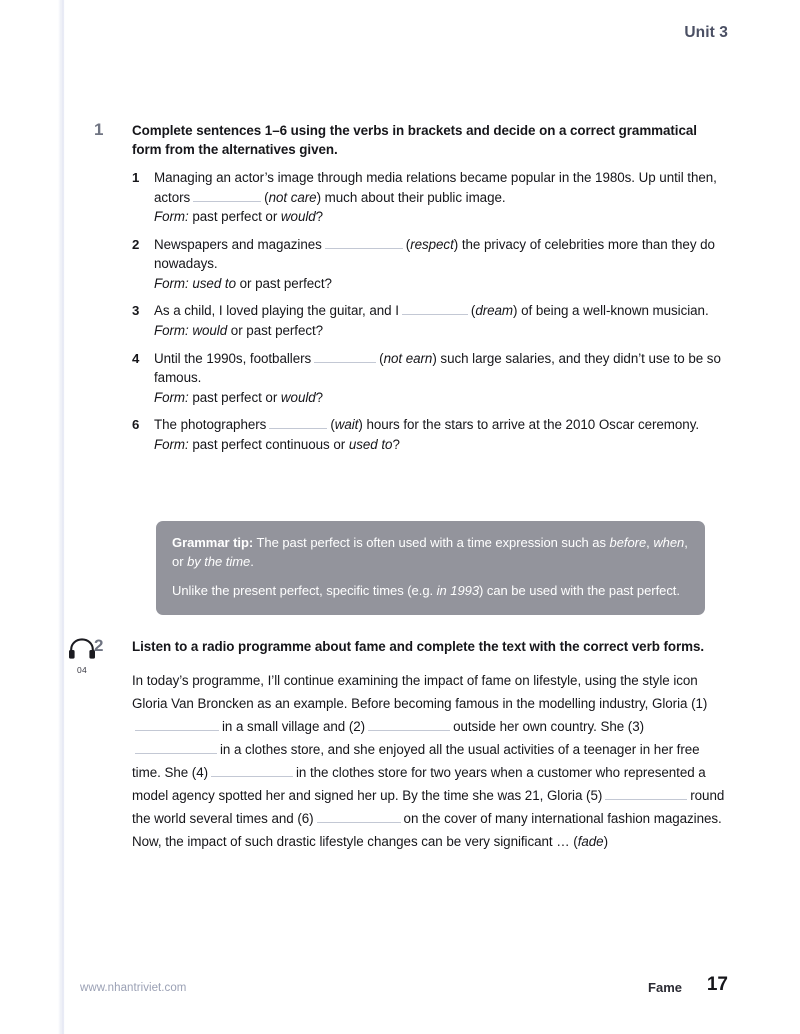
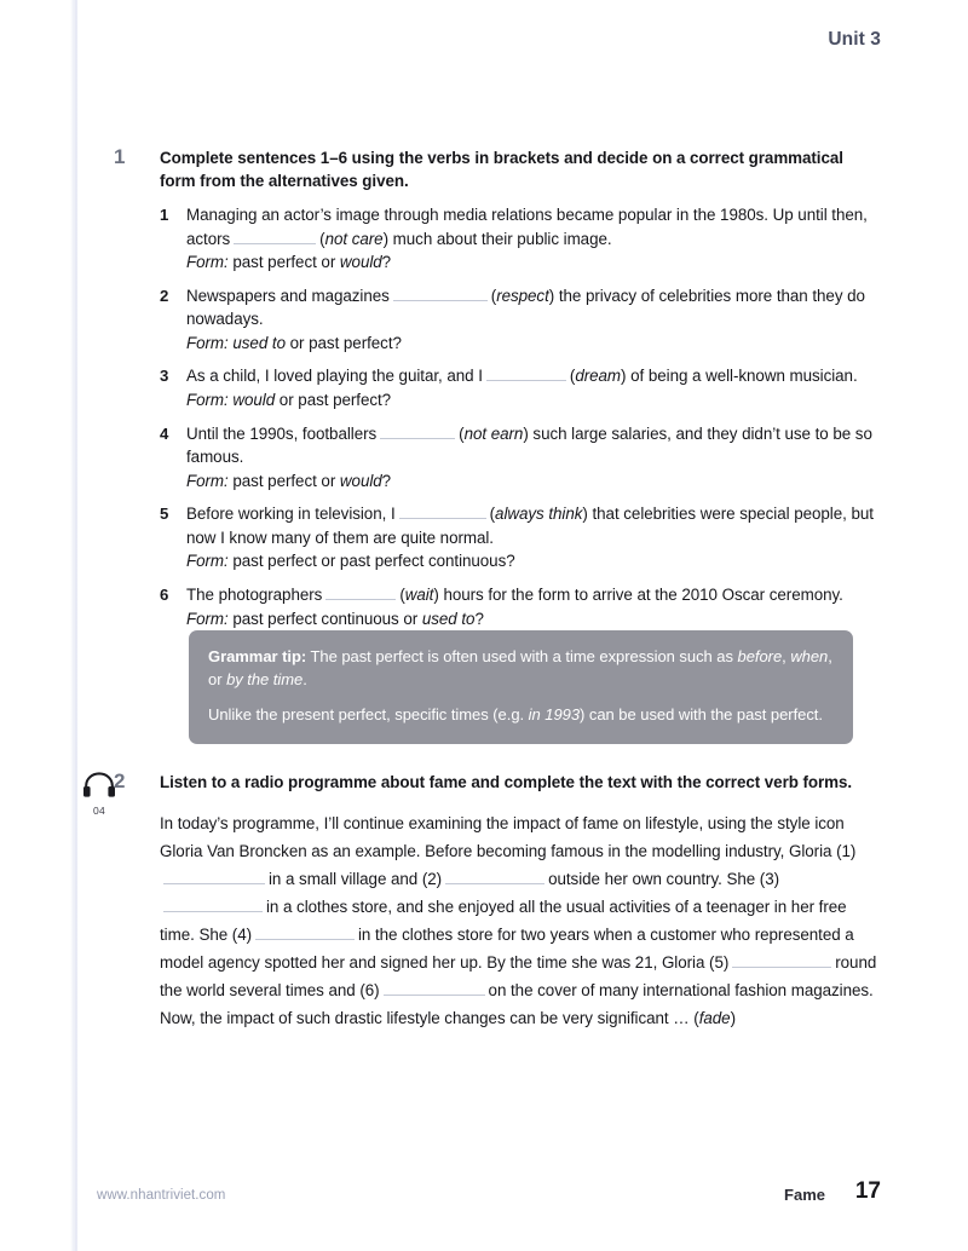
  Unit 3
  1
  Complete sentences 1–6 using the verbs in brackets and decide on a correct grammatical form from the alternatives given.
  1
  Managing an actor’s image through media relations became popular in the 1980s. Up until then, actors (not care) much about their public image.
  Form: past perfect or would?
  2
  Newspapers and magazines (respect) the privacy of celebrities more than they do nowadays.
  Form: used to or past perfect?
  3
  As a child, I loved playing the guitar, and I (dream) of being a well-known musician.
  Form: would or past perfect?
  4
  Until the 1990s, footballers (not earn) such large salaries, and they didn’t use to be so famous.
  Form: past perfect or would?
+ 5
+ Before working in television, I (always think) that celebrities were special people, but now I know many of them are quite normal.
+ Form: past perfect or past perfect continuous?
  6
- The photographers (wait) hours for the stars to arrive at the 2010 Oscar ceremony.
+ The photographers (wait) hours for the form to arrive at the 2010 Oscar ceremony.
  Form: past perfect continuous or used to?
  Grammar tip: The past perfect is often used with a time expression such as before, when, or by the time.
  Unlike the present perfect, specific times (e.g. in 1993) can be used with the past perfect.
  04
  2
  Listen to a radio programme about fame and complete the text with the correct verb forms.
  In today’s programme, I’ll continue examining the impact of fame on lifestyle, using the style icon Gloria Van Broncken as an example. Before becoming famous in the modelling industry, Gloria (1)in a small village and (2) outside her own country. She (3)in a clothes store, and she enjoyed all the usual activities of a teenager in her free time. She (4) in the clothes store for two years when a customer who represented a model agency spotted her and signed her up. By the time she was 21, Gloria (5) round the world several times and (6) on the cover of many international fashion magazines. Now, the impact of such drastic lifestyle changes can be very significant … (fade)
  www.nhantriviet.com
  Fame
  17
